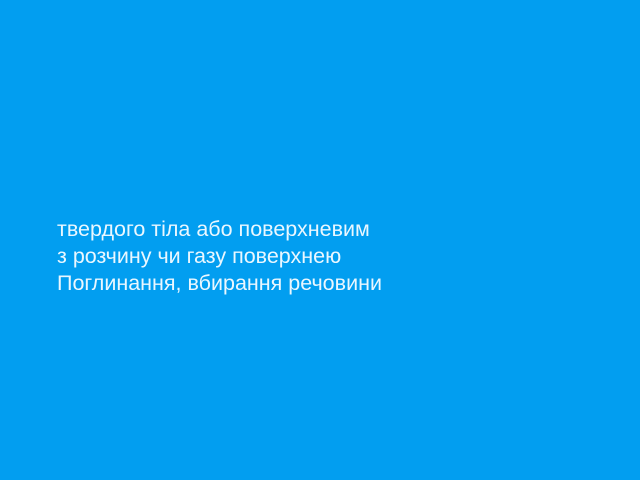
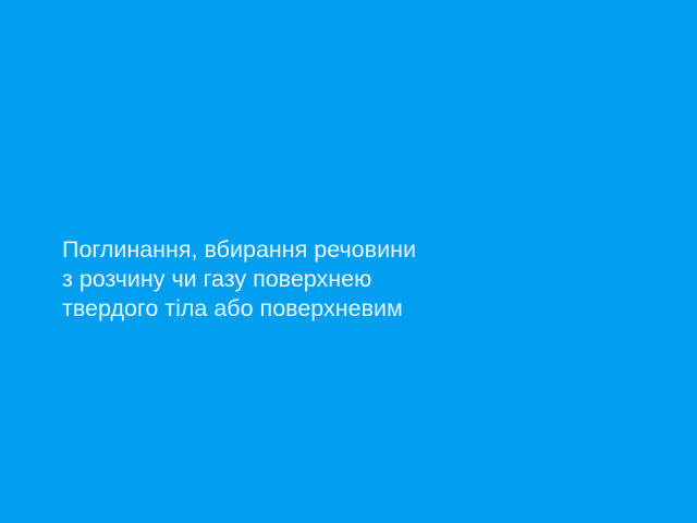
- твердого тіла або поверхневим
+ Поглинання, вбирання речовини
  з розчину чи газу поверхнею
- Поглинання, вбирання речовини
+ твердого тіла або поверхневим
